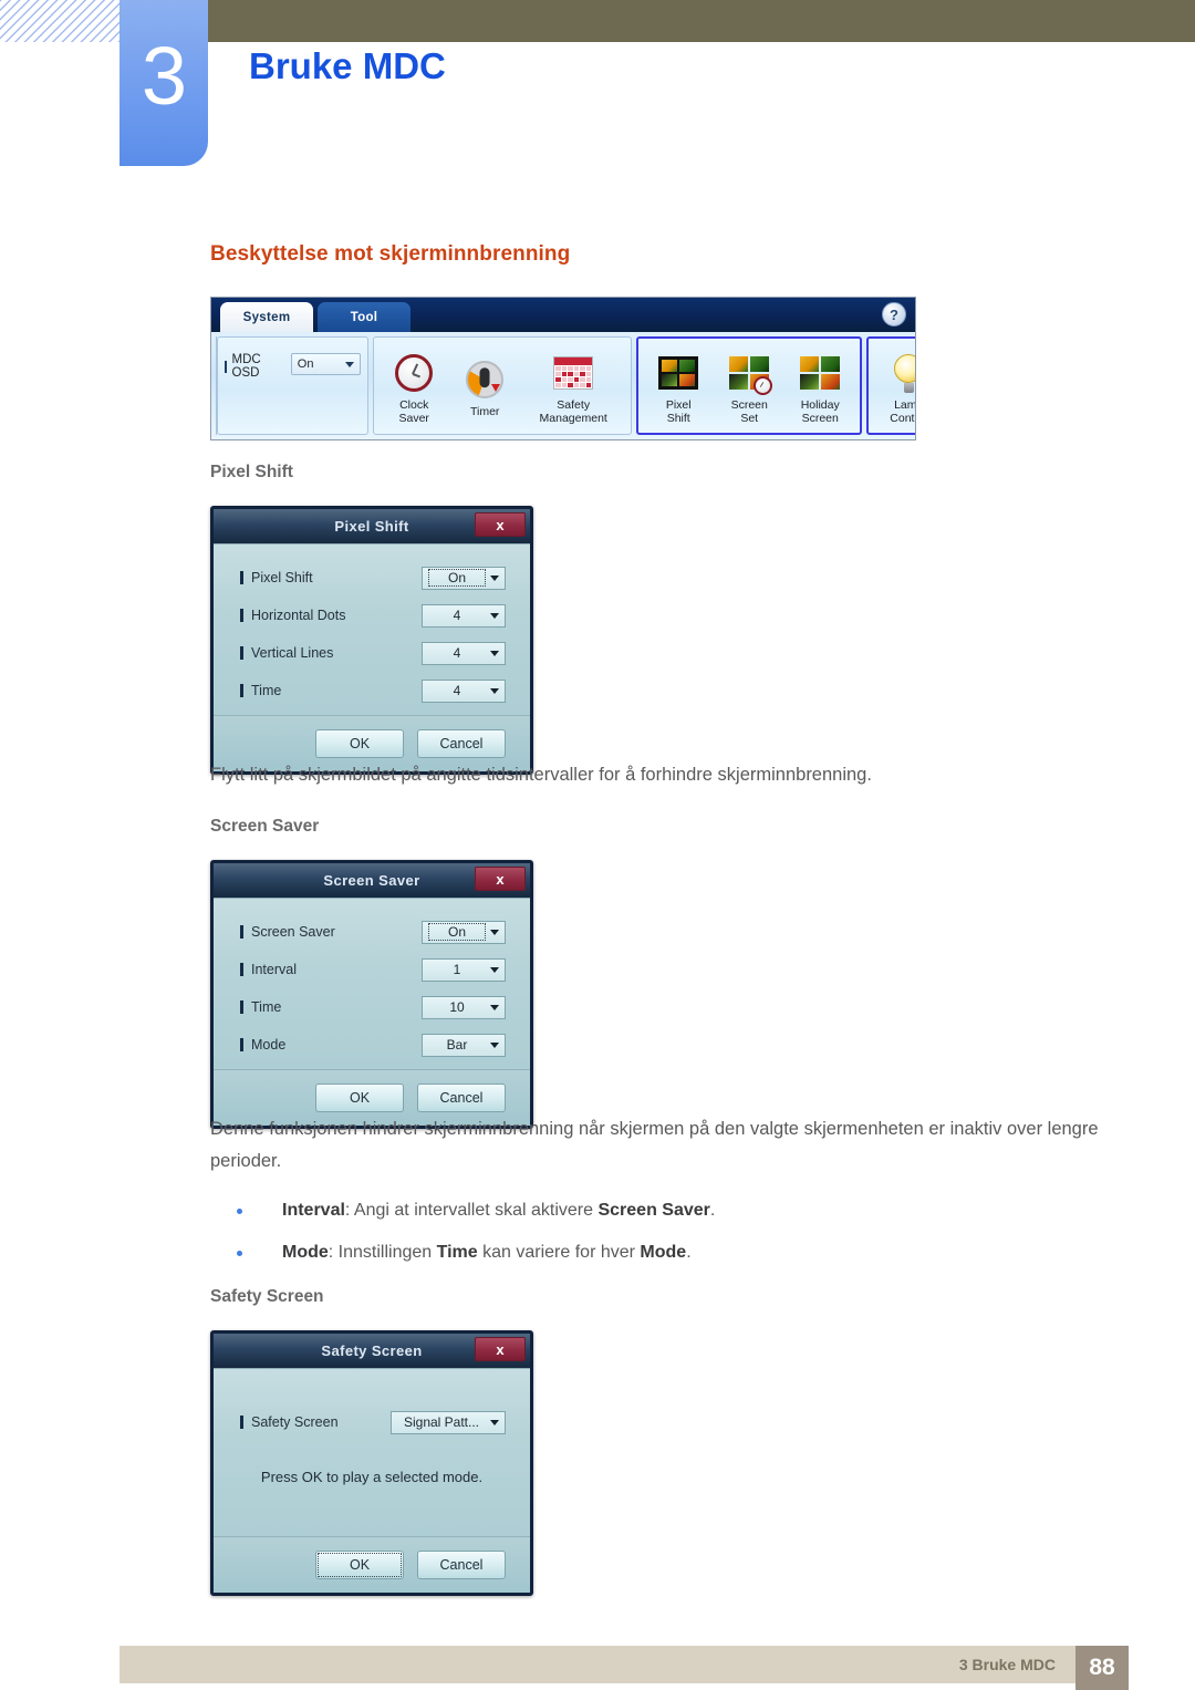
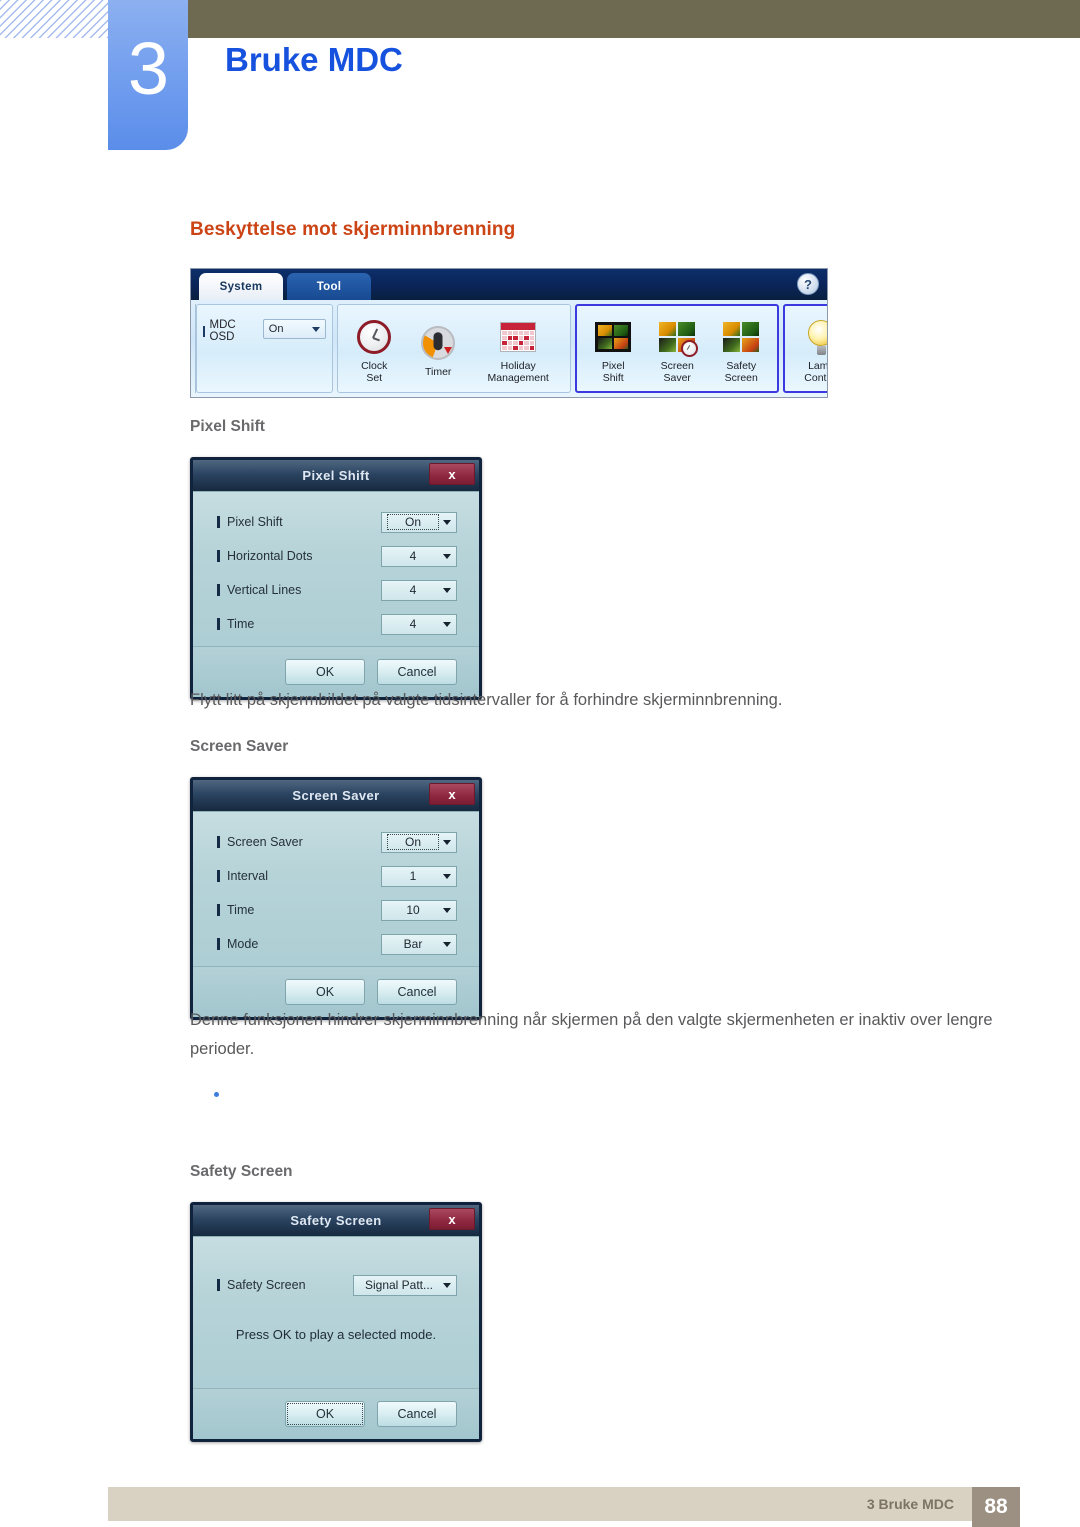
  3
  Bruke MDC
  Beskyttelse mot skjerminnbrenning
  System
  Tool
  ?
  MDC OSD
  On
  Clock
- Saver
+ Set
  Timer
- Safety
+ Holiday
  Management
  Pixel
  Shift
  Screen
- Set
+ Saver
- Holiday
+ Safety
  Screen
  Lam
  Pixel Shift
  Pixel Shift
  x
  Pixel Shift
  On
  Horizontal Dots
  4
  Vertical Lines
  4
  Time
  4
  OK
  Cancel
- Flytt litt på skjermbildet på angitte tidsintervaller for å forhindre skjerminnbrenning.
+ Flytt litt på skjermbildet på valgte tidsintervaller for å forhindre skjerminnbrenning.
  Screen Saver
  Screen Saver
  x
  Screen Saver
  On
  Interval
  1
  Time
  10
  Mode
  Bar
  OK
  Cancel
  Denne funksjonen hindrer skjerminnbrenning når skjermen på den valgte skjermenheten er inaktiv over lengre perioder.
- Interval: Angi at intervallet skal aktivere Screen Saver.
- Mode: Innstillingen Time kan variere for hver Mode.
  Safety Screen
  Safety Screen
  x
  Safety Screen
  Signal Patt...
  Press OK to play a selected mode.
  OK
  Cancel
  3 Bruke MDC
  88
